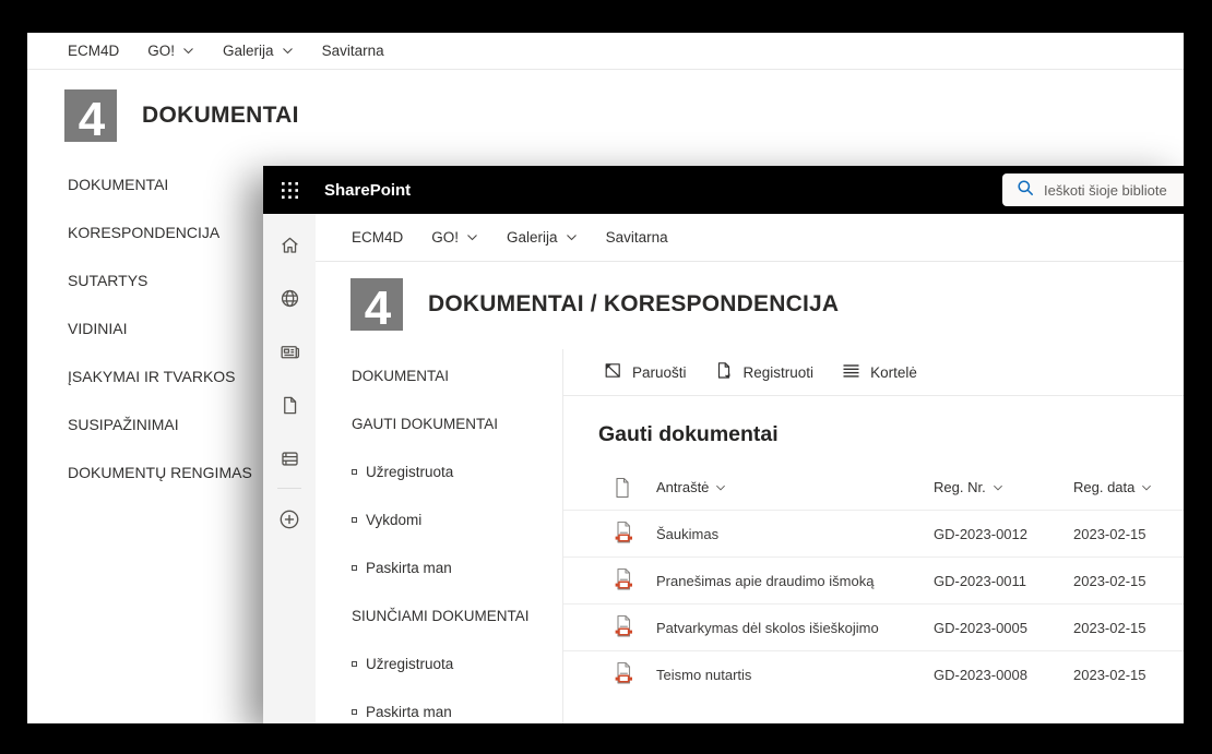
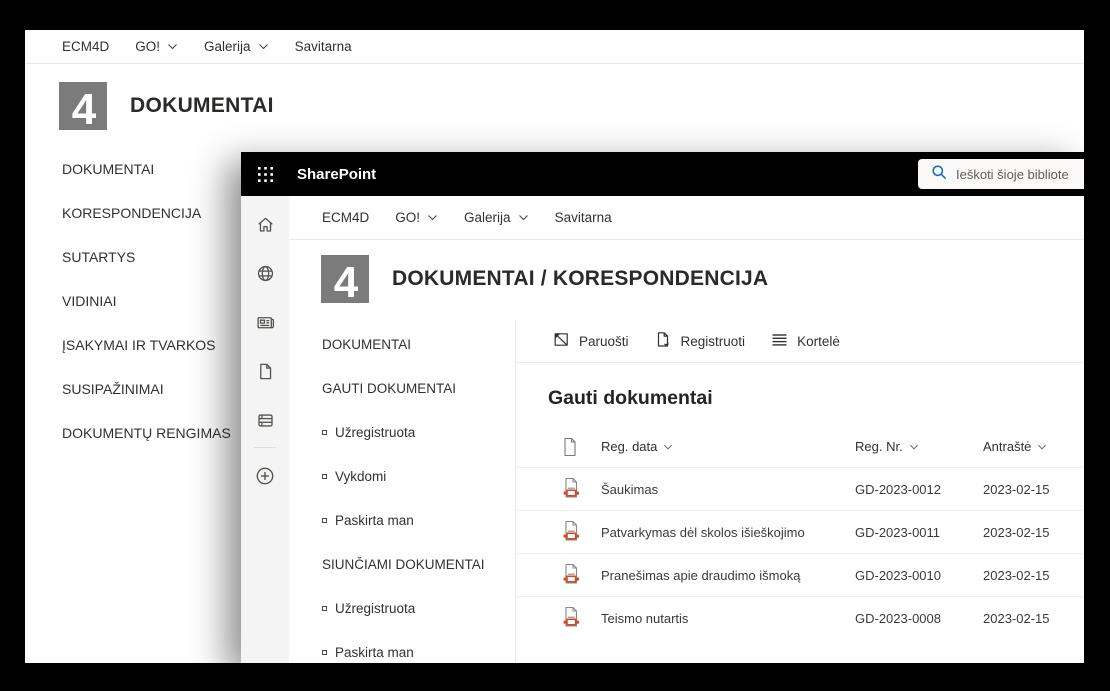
  ECM4D
  GO!
  Galerija
  Savitarna
  4
  DOKUMENTAI
  DOKUMENTAI
  KORESPONDENCIJA
  SUTARTYS
  VIDINIAI
  ĮSAKYMAI IR TVARKOS
  SUSIPAŽINIMAI
  DOKUMENTŲ RENGIMAS
  SharePoint
  Ieškoti šioje bibliote
  ECM4D
  GO!
  Galerija
  Savitarna
  4
  DOKUMENTAI / KORESPONDENCIJA
  DOKUMENTAI
  GAUTI DOKUMENTAI
  Užregistruota
  Vykdomi
  Paskirta man
  SIUNČIAMI DOKUMENTAI
  Užregistruota
  Paskirta man
  Paruošti
  Registruoti
  Kortelė
  Gauti dokumentai
- Antraštė
+ Reg. data
  Reg. Nr.
- Reg. data
+ Antraštė
  Šaukimas
  GD-2023-0012
  2023-02-15
- Pranešimas apie draudimo išmoką
+ Patvarkymas dėl skolos išieškojimo
  GD-2023-0011
  2023-02-15
- Patvarkymas dėl skolos išieškojimo
+ Pranešimas apie draudimo išmoką
- GD-2023-0005
+ GD-2023-0010
  2023-02-15
  Teismo nutartis
  GD-2023-0008
  2023-02-15
